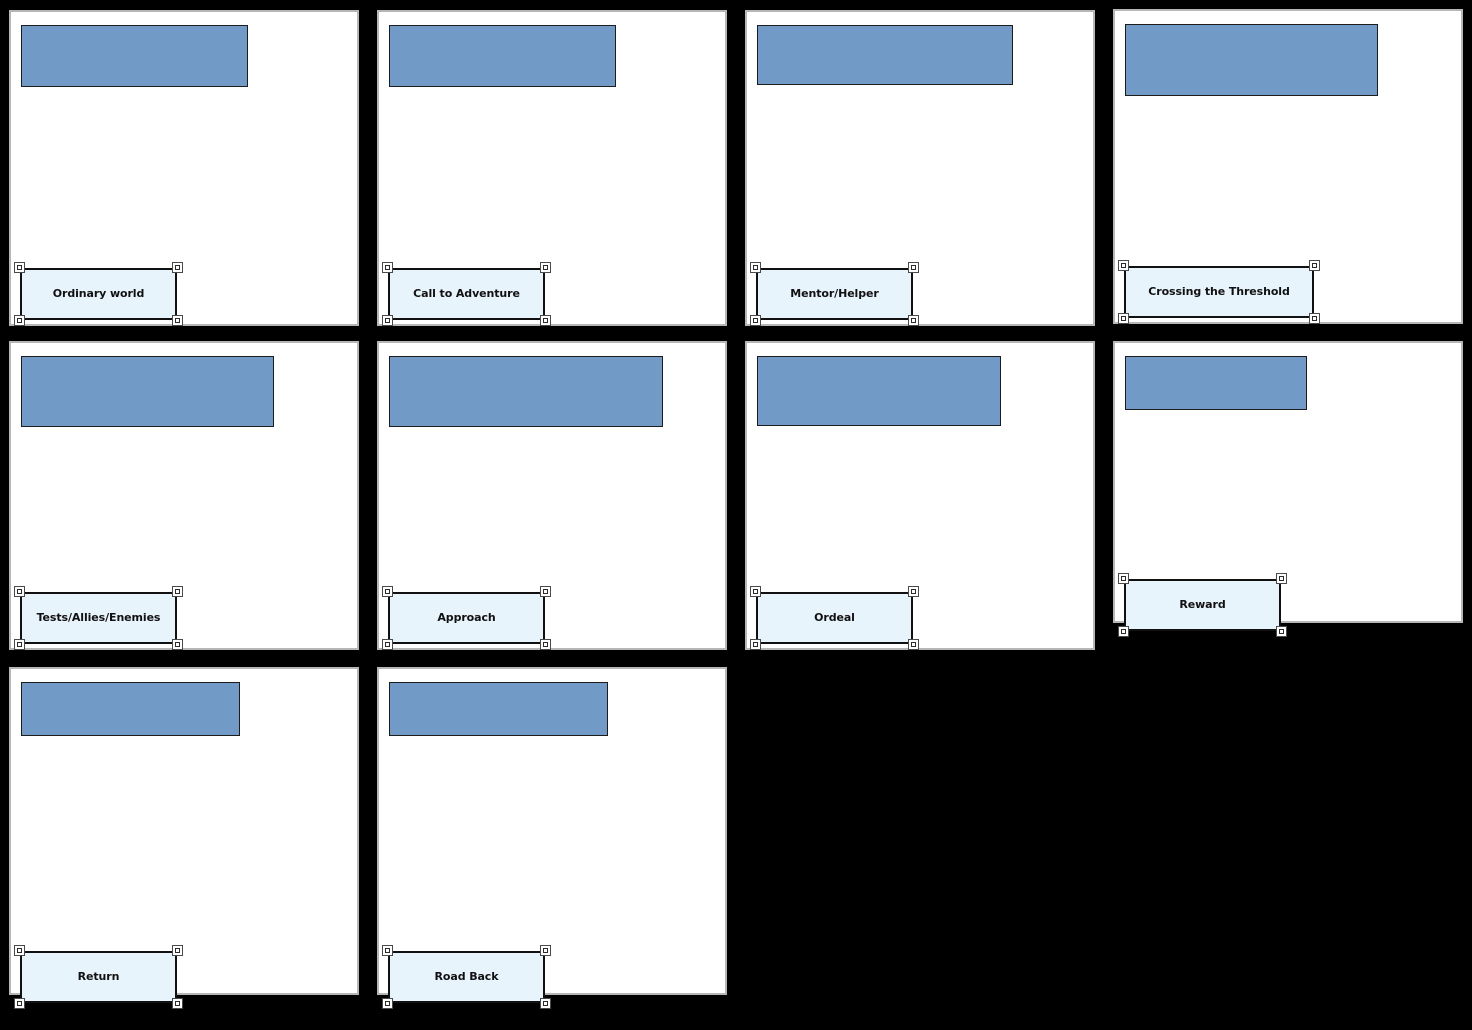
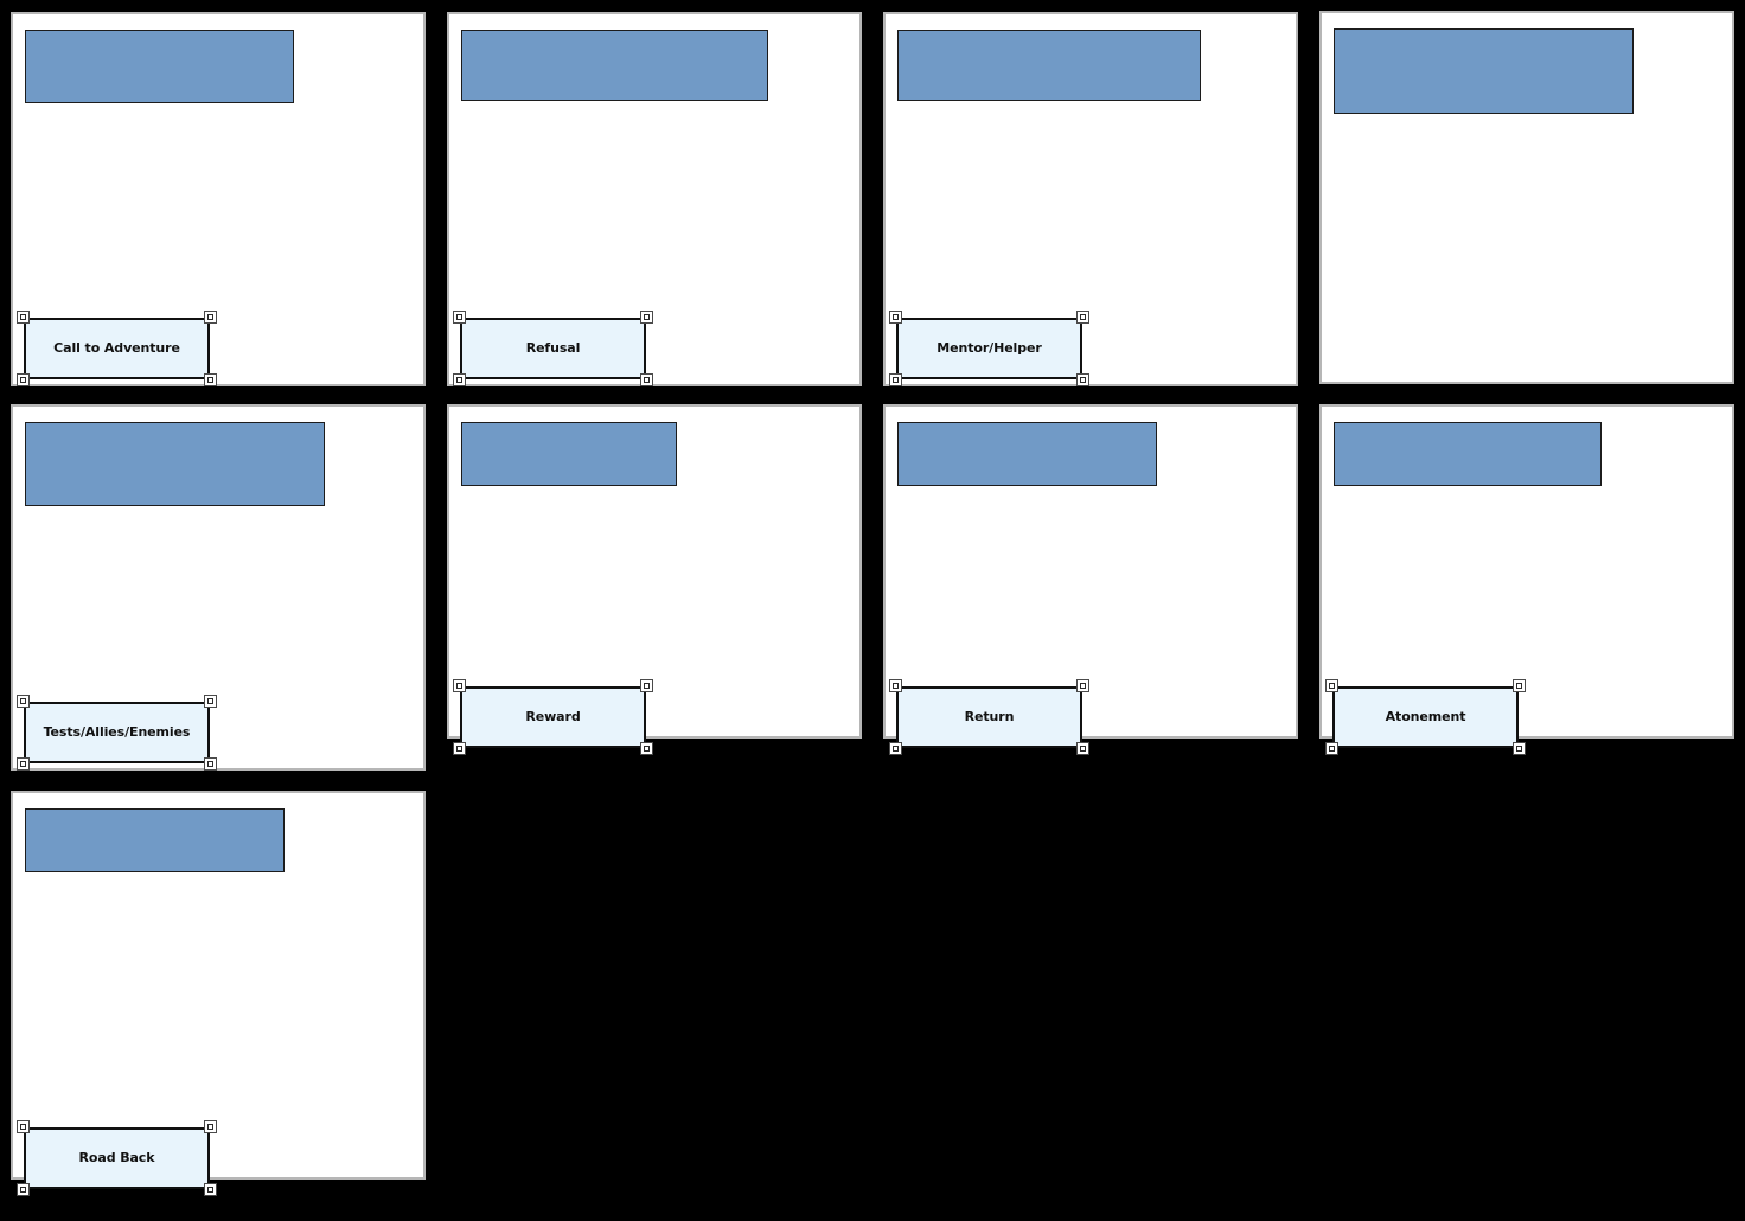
- Ordinary world
  Call to Adventure
+ Refusal
  Mentor/Helper
- Crossing the Threshold
  Tests/Allies/Enemies
- Approach
- Ordeal
  Reward
  Return
+ Atonement
  Road Back
